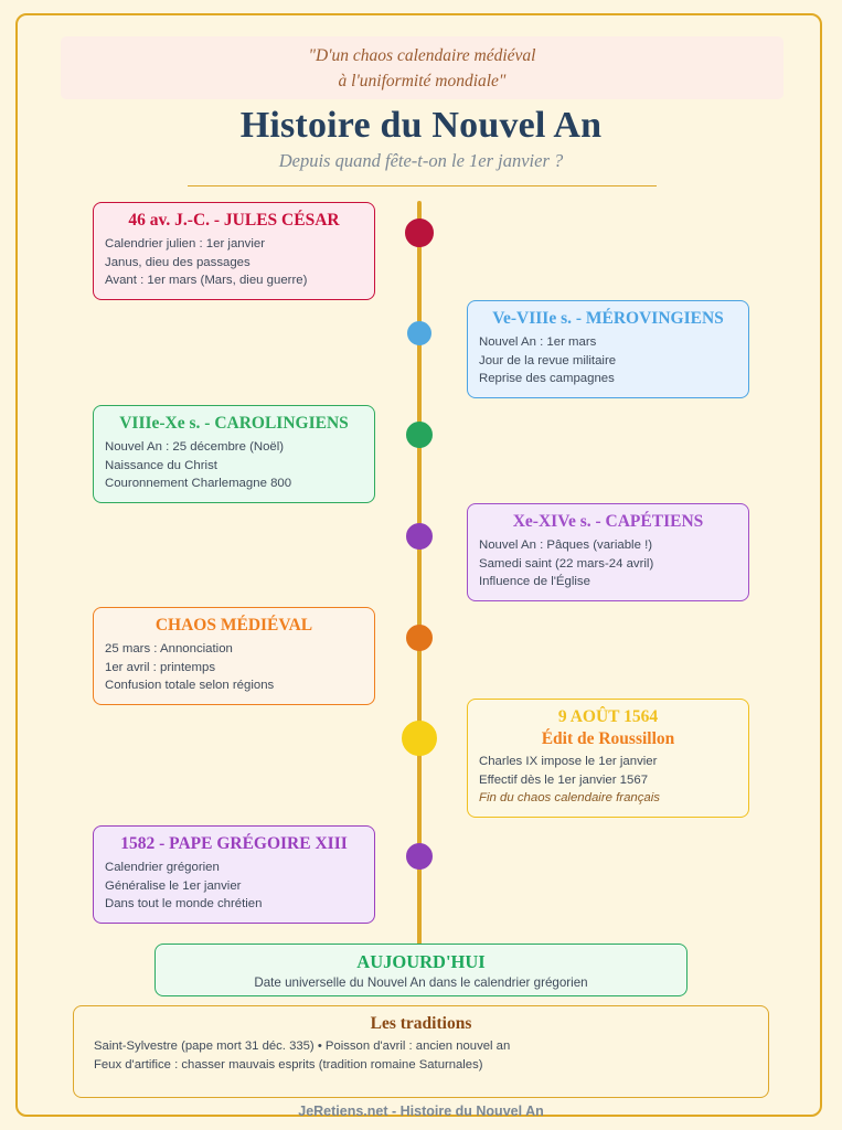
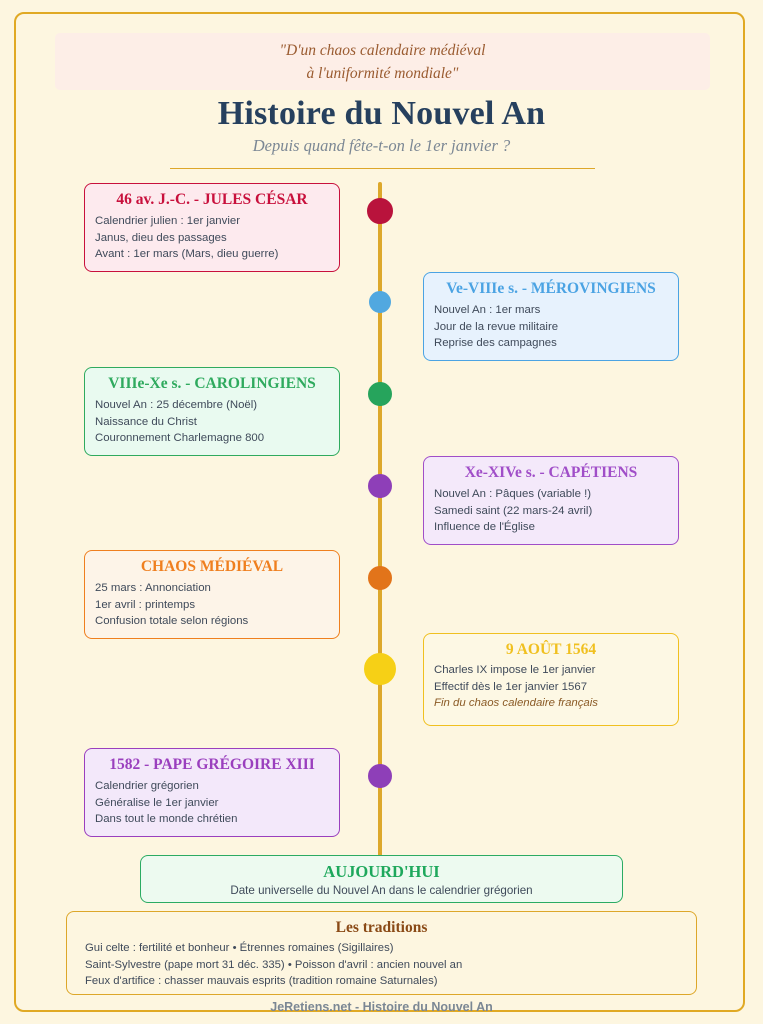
  "D'un chaos calendaire médiéval
  à l'uniformité mondiale"
  Histoire du Nouvel An
  Depuis quand fête-t-on le 1er janvier ?
  46 av. J.-C. - JULES CÉSAR
  Calendrier julien : 1er janvier
  Janus, dieu des passages
  Avant : 1er mars (Mars, dieu guerre)
  Ve-VIIIe s. - MÉROVINGIENS
  Nouvel An : 1er mars
  Jour de la revue militaire
  Reprise des campagnes
  VIIIe-Xe s. - CAROLINGIENS
  Nouvel An : 25 décembre (Noël)
  Naissance du Christ
  Couronnement Charlemagne 800
  Xe-XIVe s. - CAPÉTIENS
  Nouvel An : Pâques (variable !)
  Samedi saint (22 mars-24 avril)
  Influence de l'Église
  CHAOS MÉDIÉVAL
  25 mars : Annonciation
  1er avril : printemps
  Confusion totale selon régions
  9 AOÛT 1564
- Édit de Roussillon
  Charles IX impose le 1er janvier
  Effectif dès le 1er janvier 1567
  Fin du chaos calendaire français
  1582 - PAPE GRÉGOIRE XIII
  Calendrier grégorien
  Généralise le 1er janvier
  Dans tout le monde chrétien
  AUJOURD'HUI
  Date universelle du Nouvel An dans le calendrier grégorien
  Les traditions
+ Gui celte : fertilité et bonheur • Étrennes romaines (Sigillaires)
  Saint-Sylvestre (pape mort 31 déc. 335) • Poisson d'avril : ancien nouvel an
  Feux d'artifice : chasser mauvais esprits (tradition romaine Saturnales)
  JeRetiens.net - Histoire du Nouvel An
